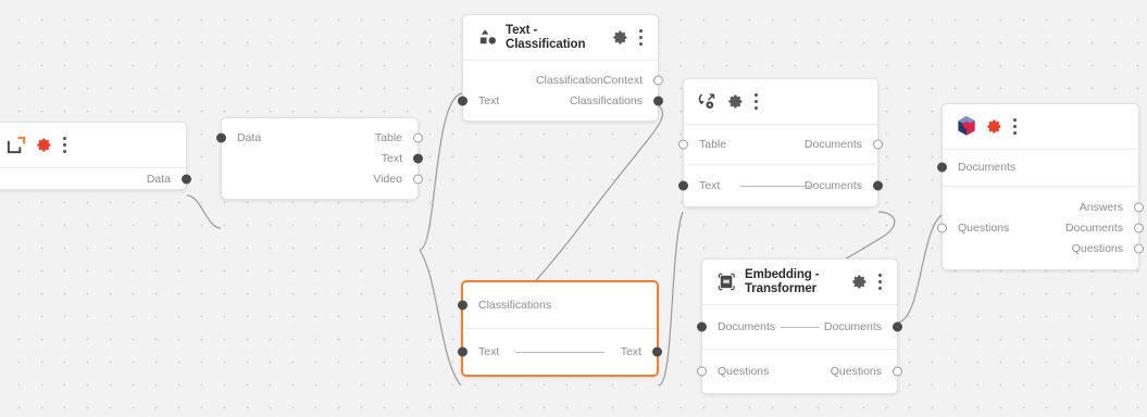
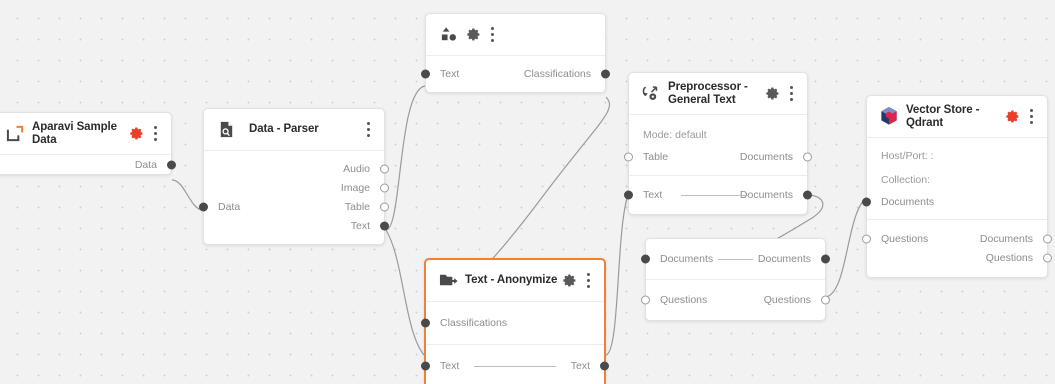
+ Aparavi Sample Data
  Data
+ Data - Parser
+ Audio
+ Image
  Data
  Table
  Text
- Video
- Text - Classification
- ClassificationContext
  Text
  Classifications
+ Preprocessor - General Text
+ Mode: default
  Table
  Documents
  Text
  ocuments
+ Text - Anonymize
  Classifications
  Text
  Text
- Embedding - Transformer
  Documents
  Documents
  Questions
  Questions
+ Vector Store - Qdrant
+ Host/Port: :
+ Collection:
  Documents
- Answers
  Questions
  Documents
  Questions
